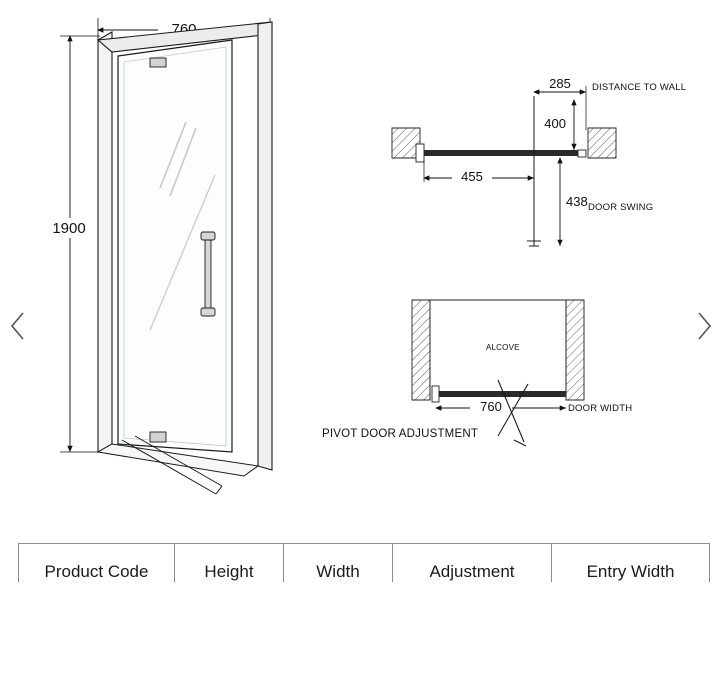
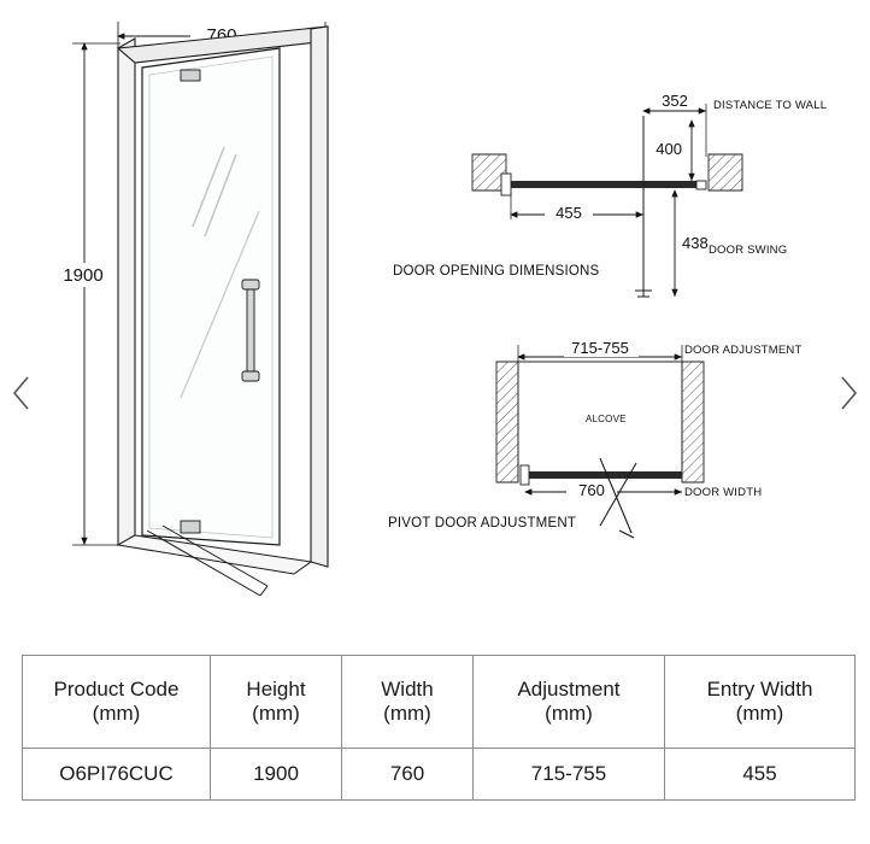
  760
  1900
- 285
+ 352
  DISTANCE TO WALL
  400
  455
  438
  DOOR SWING
+ DOOR OPENING DIMENSIONS
+ 715-755
+ DOOR ADJUSTMENT
  ALCOVE
  760
  DOOR WIDTH
  PIVOT DOOR ADJUSTMENT
  Product Code	Height	Width	Adjustment	Entry Width
+ (mm)	(mm)	(mm)	(mm)	(mm)
+ O6PI76CUC	1900	760	715-755	455
